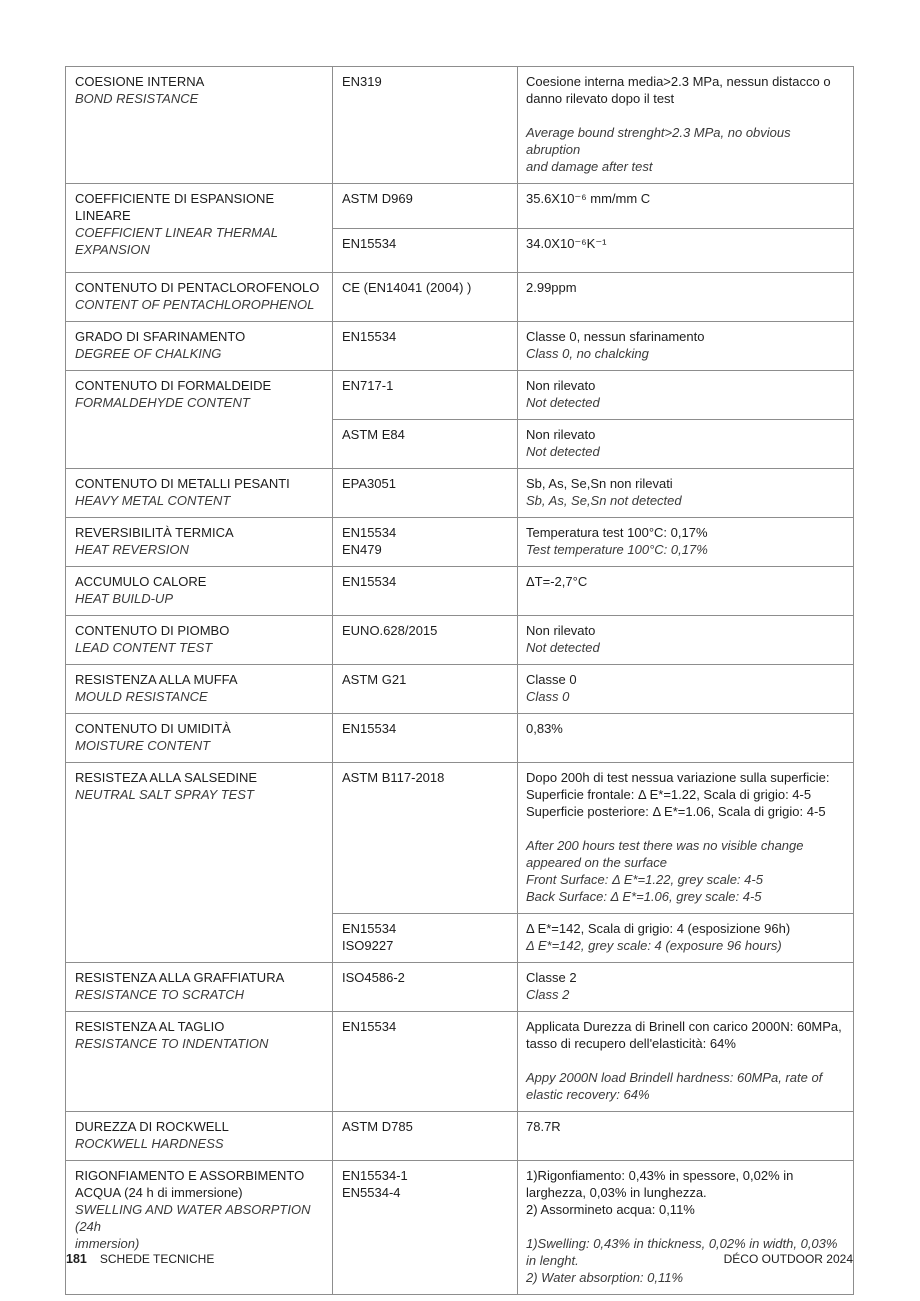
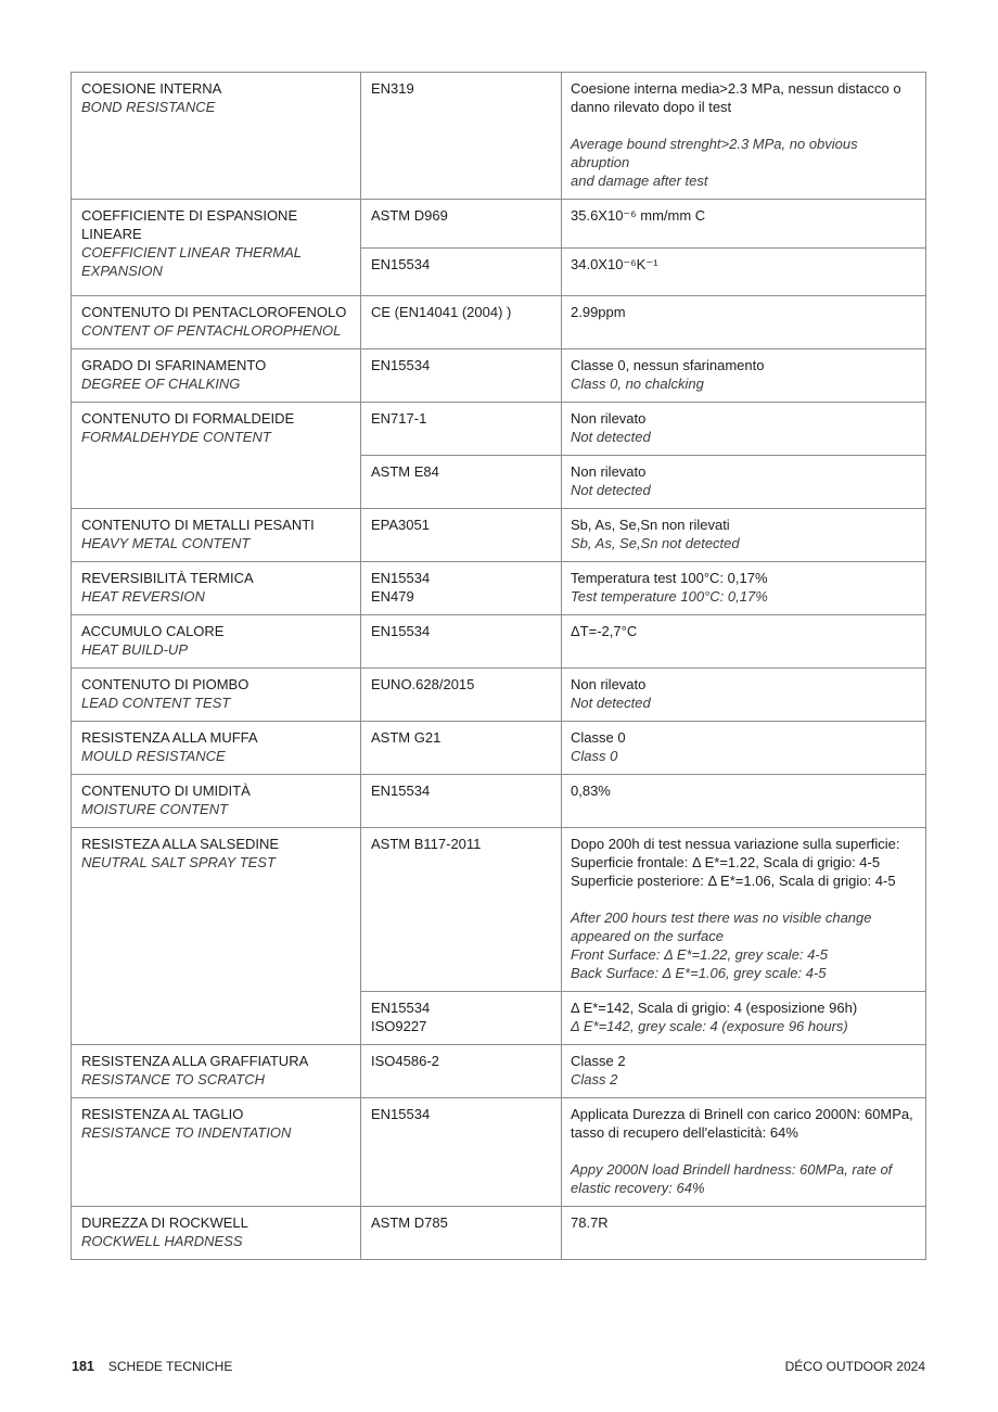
  COESIONE INTERNA
  BOND RESISTANCE
  EN319
  Coesione interna media>2.3 MPa, nessun distacco o
  danno rilevato dopo il test
  Average bound strenght>2.3 MPa, no obvious abruption
  and damage after test
  COEFFICIENTE DI ESPANSIONE LINEARE
  COEFFICIENT LINEAR THERMAL EXPANSION
  ASTM D969
  35.6X10⁻⁶ mm/mm C
  EN15534
  34.0X10⁻⁶K⁻¹
  CONTENUTO DI PENTACLOROFENOLO
  CONTENT OF PENTACHLOROPHENOL
  CE (EN14041 (2004) )
  2.99ppm
  GRADO DI SFARINAMENTO
  DEGREE OF CHALKING
  EN15534
  Classe 0, nessun sfarinamento
  Class 0, no chalcking
  CONTENUTO DI FORMALDEIDE
  FORMALDEHYDE CONTENT
  EN717-1
  Non rilevato
  Not detected
  ASTM E84
  Non rilevato
  Not detected
  CONTENUTO DI METALLI PESANTI
  HEAVY METAL CONTENT
  EPA3051
  Sb, As, Se,Sn non rilevati
  Sb, As, Se,Sn not detected
  REVERSIBILITÀ TERMICA
  HEAT REVERSION
  EN15534
  EN479
  Temperatura test 100°C: 0,17%
  Test temperature 100°C: 0,17%
  ACCUMULO CALORE
  HEAT BUILD-UP
  EN15534
  ΔT=-2,7°C
  CONTENUTO DI PIOMBO
  LEAD CONTENT TEST
  EUNO.628/2015
  Non rilevato
  Not detected
  RESISTENZA ALLA MUFFA
  MOULD RESISTANCE
  ASTM G21
  Classe 0
  Class 0
  CONTENUTO DI UMIDITÀ
  MOISTURE CONTENT
  EN15534
  0,83%
  RESISTEZA ALLA SALSEDINE
  NEUTRAL SALT SPRAY TEST
- ASTM B117-2018
+ ASTM B117-2011
  Dopo 200h di test nessua variazione sulla superficie:
  Superficie frontale: Δ E*=1.22, Scala di grigio: 4-5
  Superficie posteriore: Δ E*=1.06, Scala di grigio: 4-5
  After 200 hours test there was no visible change
  appeared on the surface
  Front Surface: Δ E*=1.22, grey scale: 4-5
  Back Surface: Δ E*=1.06, grey scale: 4-5
  EN15534
  ISO9227
  Δ E*=142, Scala di grigio: 4 (esposizione 96h)
  Δ E*=142, grey scale: 4 (exposure 96 hours)
  RESISTENZA ALLA GRAFFIATURA
  RESISTANCE TO SCRATCH
  ISO4586-2
  Classe 2
  Class 2
  RESISTENZA AL TAGLIO
  RESISTANCE TO INDENTATION
  EN15534
  Applicata Durezza di Brinell con carico 2000N: 60MPa,
  tasso di recupero dell'elasticità: 64%
  Appy 2000N load Brindell hardness: 60MPa, rate of
  elastic recovery: 64%
  DUREZZA DI ROCKWELL
  ROCKWELL HARDNESS
  ASTM D785
  78.7R
- RIGONFIAMENTO E ASSORBIMENTO
- ACQUA (24 h di immersione)
- SWELLING AND WATER ABSORPTION (24h
- immersion)
- EN15534-1
- EN5534-4
- 1)Rigonfiamento: 0,43% in spessore, 0,02% in
- larghezza, 0,03% in lunghezza.
- 2) Assormineto acqua: 0,11%
- 1)Swelling: 0,43% in thickness, 0,02% in width, 0,03%
- in lenght.
- 2) Water absorption: 0,11%
  181
  SCHEDE TECNICHE
  DÉCO OUTDOOR 2024
